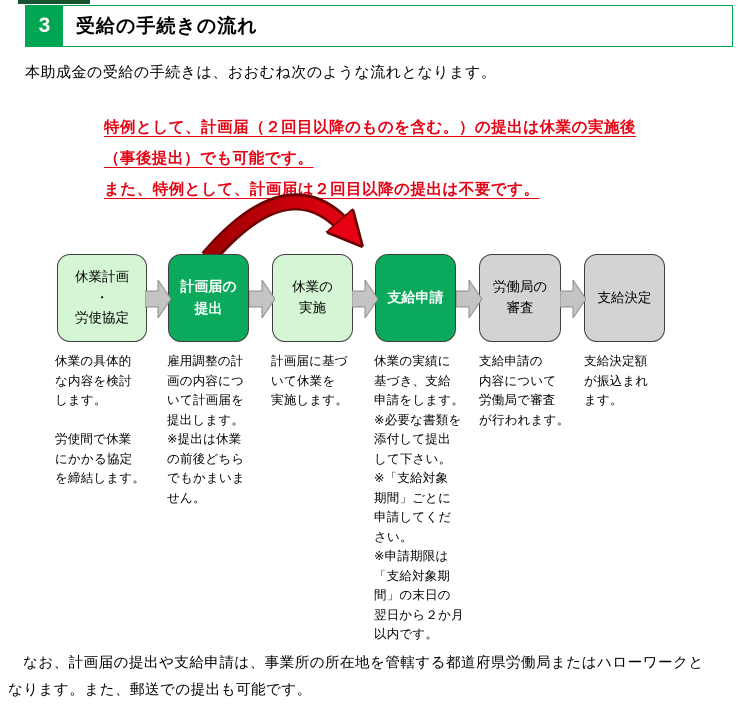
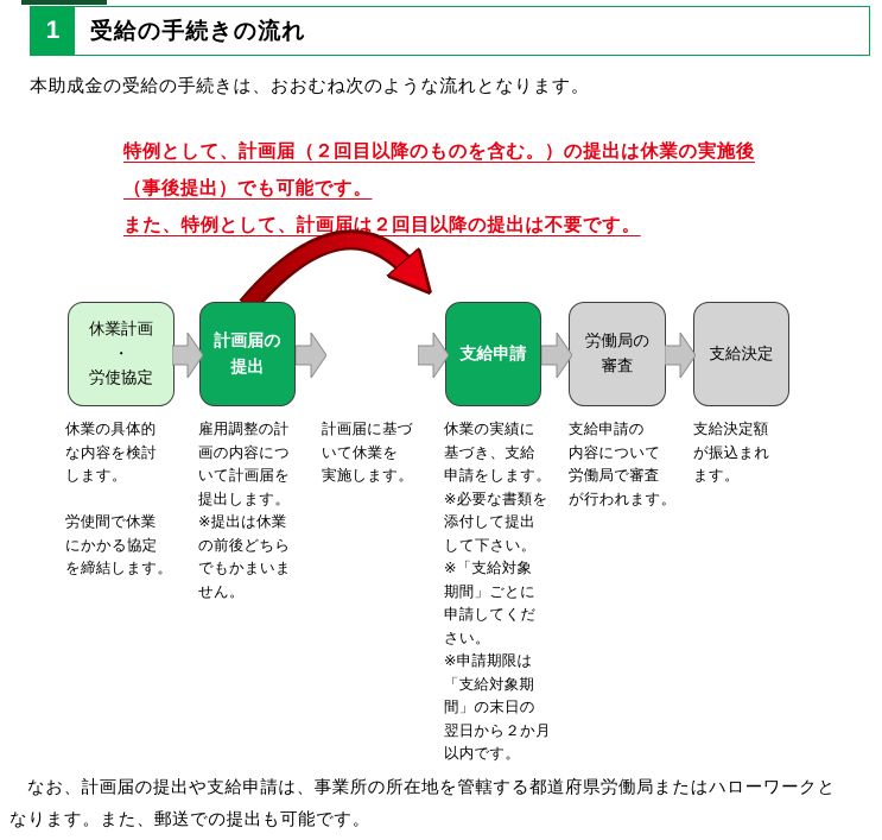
- 3
+ 1
  受給の手続きの流れ
  本助成金の受給の手続きは、おおむね次のような流れとなります。
  特例として、計画届（２回目以降のものを含む。）の提出は休業の実施後
  （事後提出）でも可能です。
  また、特例として、計画届は２回目以降の提出は不要です。
  休業計画
  ・
  労使協定
  計画届の
  提出
- 休業の
- 実施
  支給申請
  労働局の
  審査
  支給決定
  休業の具体的
  な内容を検討
  します。
  労使間で休業
  にかかる協定
  を締結します。
  雇用調整の計
  画の内容につ
  いて計画届を
  提出します。
  ※提出は休業
  の前後どちら
  でもかまいま
  せん。
  計画届に基づ
  いて休業を
  実施します。
  休業の実績に
  基づき、支給
  申請をします。
  ※必要な書類を
  添付して提出
  して下さい。
  ※「支給対象
  期間」ごとに
  申請してくだ
  さい。
  ※申請期限は
  「支給対象期
  間」の末日の
  翌日から２か月
  以内です。
  支給申請の
  内容について
  労働局で審査
  が行われます。
  支給決定額
  が振込まれ
  ます。
  なお、計画届の提出や支給申請は、事業所の所在地を管轄する都道府県労働局またはハローワークと
  なります。また、郵送での提出も可能です。
